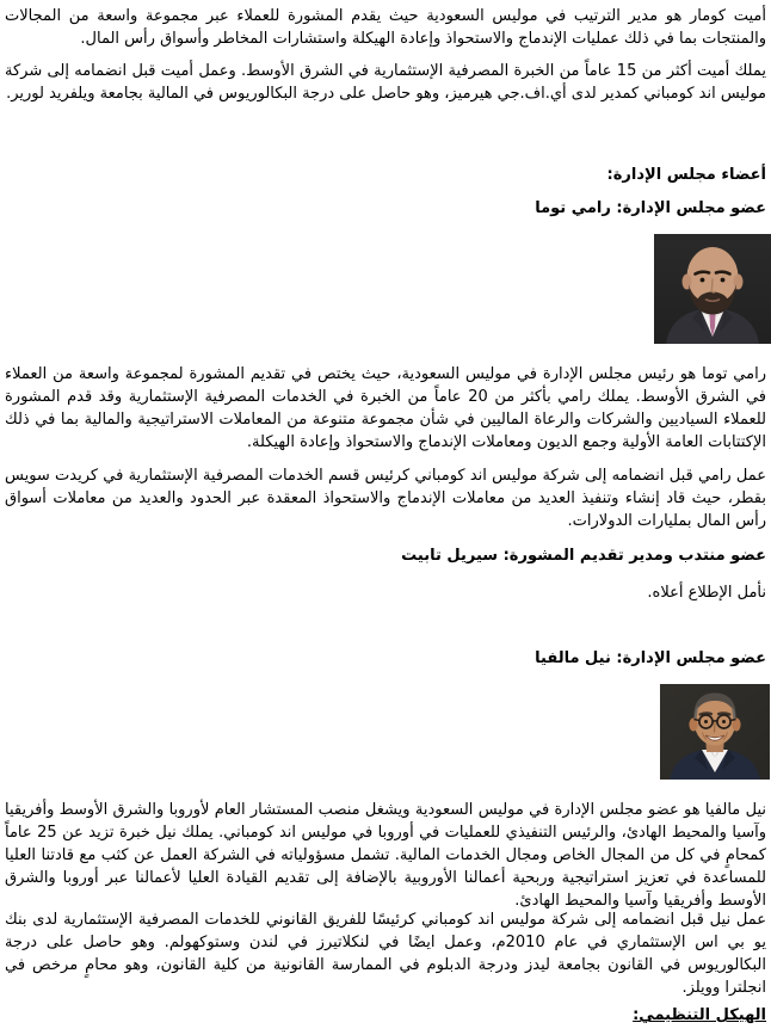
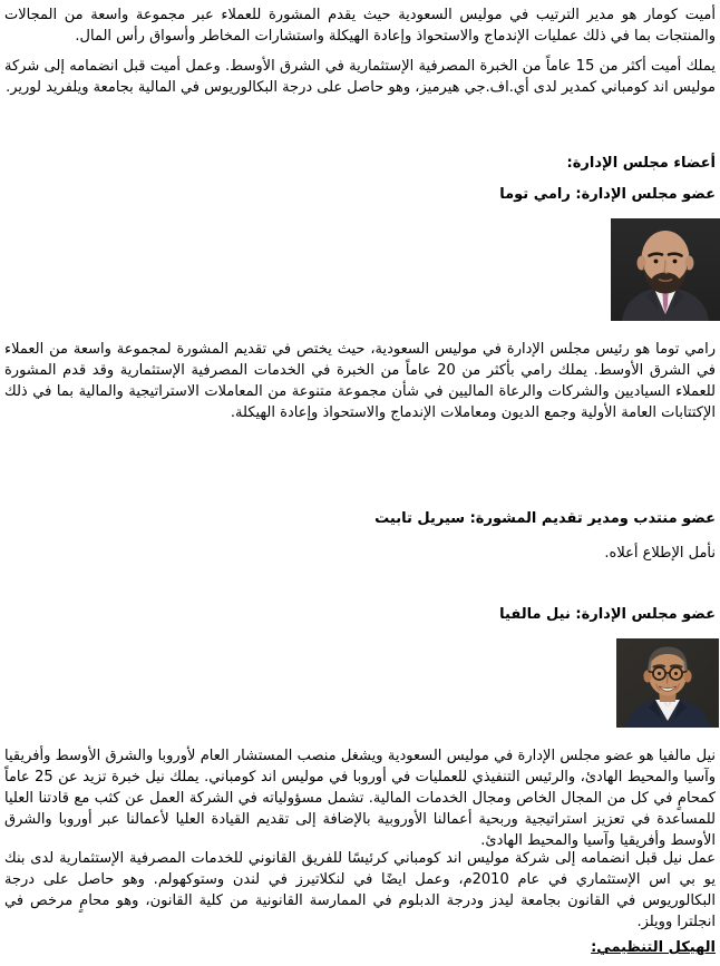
  أميت كومار هو مدير الترتيب في موليس السعودية حيث يقدم المشورة للعملاء عبر مجموعة واسعة من المجالات والمنتجات بما في ذلك عمليات الإندماج والاستحواذ وإعادة الهيكلة واستشارات المخاطر وأسواق رأس المال.
  يملك أميت أكثر من 15 عاماً من الخبرة المصرفية الإستثمارية في الشرق الأوسط. وعمل أميت قبل انضمامه إلى شركة موليس اند كومباني كمدير لدى أي.اف.جي هيرميز، وهو حاصل على درجة البكالوريوس في المالية بجامعة ويلفريد لورير.
  أعضاء مجلس الإدارة:
  عضو مجلس الإدارة: رامي توما
  رامي توما هو رئيس مجلس الإدارة في موليس السعودية، حيث يختص في تقديم المشورة لمجموعة واسعة من العملاء في الشرق الأوسط. يملك رامي بأكثر من 20 عاماً من الخبرة في الخدمات المصرفية الإستثمارية وقد قدم المشورة للعملاء السياديين والشركات والرعاة الماليين في شأن مجموعة متنوعة من المعاملات الاستراتيجية والمالية بما في ذلك الإكتتابات العامة الأولية وجمع الديون ومعاملات الإندماج والاستحواذ وإعادة الهيكلة.
- عمل رامي قبل انضمامه إلى شركة موليس اند كومباني كرئيس قسم الخدمات المصرفية الإستثمارية في كريدت سويس بقطر، حيث قاد إنشاء وتنفيذ العديد من معاملات الإندماج والاستحواذ المعقدة عبر الحدود والعديد من معاملات أسواق رأس المال بمليارات الدولارات.
  عضو منتدب ومدير تقديم المشورة: سيريل تابيت
  نأمل الإطلاع أعلاه.
  عضو مجلس الإدارة: نيل مالفيا
  نيل مالفيا هو عضو مجلس الإدارة في موليس السعودية ويشغل منصب المستشار العام لأوروبا والشرق الأوسط وأفريقيا وآسيا والمحيط الهادئ، والرئيس التنفيذي للعمليات في أوروبا في موليس اند كومباني. يملك نيل خبرة تزيد عن 25 عاماً كمحامٍ في كل من المجال الخاص ومجال الخدمات المالية. تشمل مسؤولياته في الشركة العمل عن كثب مع قادتنا العليا للمساعدة في تعزيز استراتيجية وربحية أعمالنا الأوروبية بالإضافة إلى تقديم القيادة العليا لأعمالنا عبر أوروبا والشرق الأوسط وأفريقيا وآسيا والمحيط الهادئ.
  عمل نيل قبل انضمامه إلى شركة موليس اند كومباني كرئيسًا للفريق القانوني للخدمات المصرفية الإستثمارية لدى بنك يو بي اس الإستثماري في عام 2010م، وعمل ايضًا في لنكلاتيرز في لندن وستوكهولم. وهو حاصل على درجة البكالوريوس في القانون بجامعة ليدز ودرجة الدبلوم في الممارسة القانونية من كلية القانون، وهو محامٍ مرخص في انجلترا وويلز.
  الهيكل التنظيمي:
